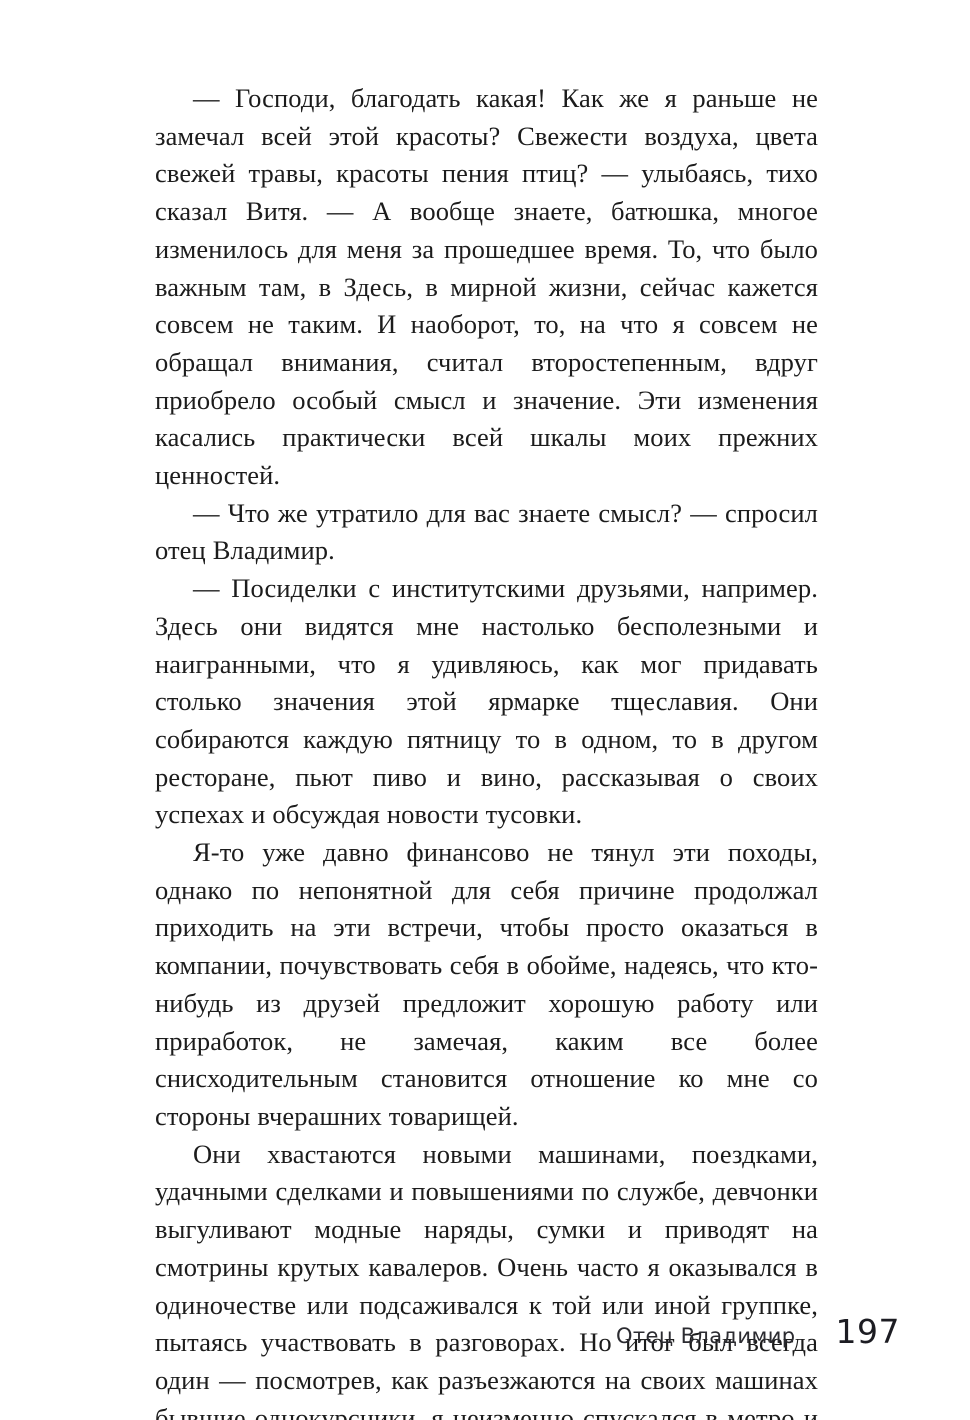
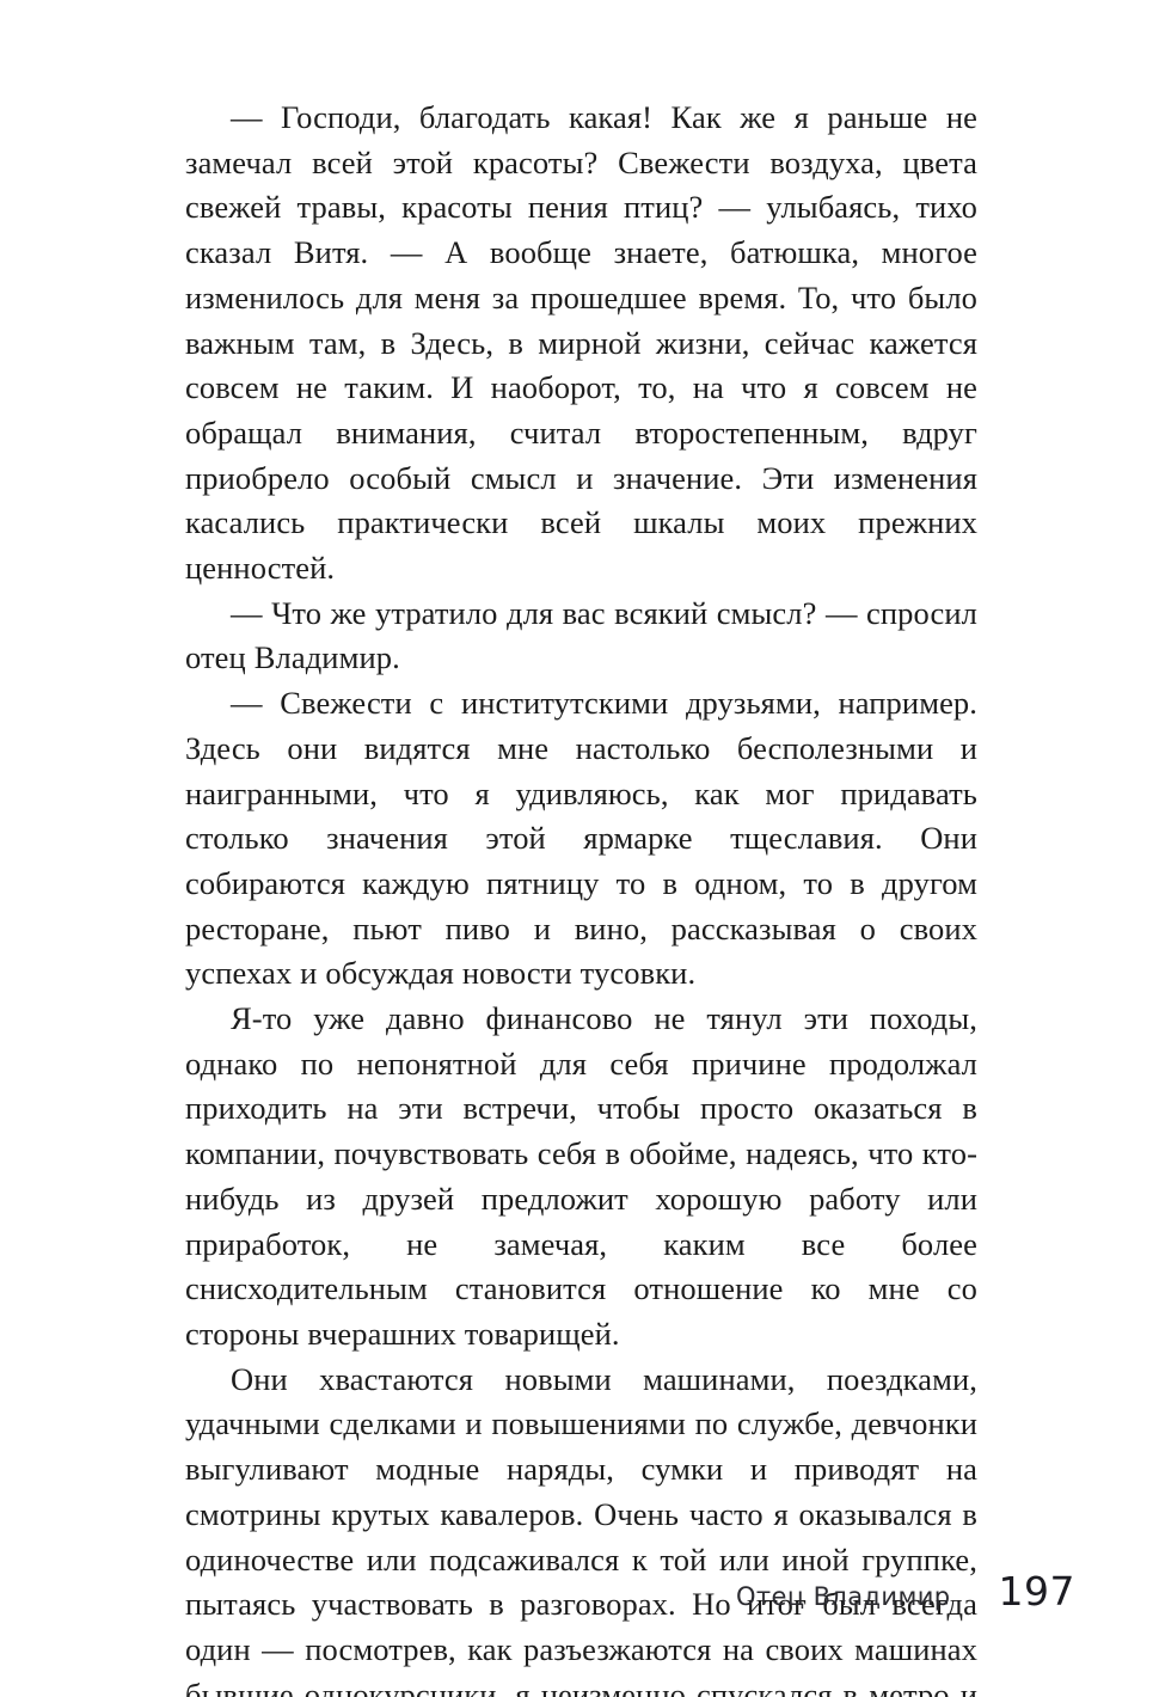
  — Господи, благодать какая! Как же я раньше не замечал всей этой красоты? Свежести воздуха, цвета свежей травы, красоты пения птиц? — улыбаясь, тихо сказал Витя. — А вообще знаете, батюшка, многое изменилось для меня за прошедшее время. То, что было важным там, в Здесь, в мирной жизни, сейчас кажется совсем не таким. И наоборот, то, на что я совсем не обращал внимания, считал второстепенным, вдруг приобрело особый смысл и значение. Эти изменения касались практически всей шкалы моих прежних ценностей.
- — Что же утратило для вас знаете смысл? — спросил отец Владимир.
+ — Что же утратило для вас всякий смысл? — спросил отец Владимир.
- — Посиделки с институтскими друзьями, например. Здесь они видятся мне настолько бесполезными и наигранными, что я удивляюсь, как мог придавать столько значения этой ярмарке тщеславия. Они собираются каждую пятницу то в одном, то в другом ресторане, пьют пиво и вино, рассказывая о своих успехах и обсуждая новости тусовки.
+ — Свежести с институтскими друзьями, например. Здесь они видятся мне настолько бесполезными и наигранными, что я удивляюсь, как мог придавать столько значения этой ярмарке тщеславия. Они собираются каждую пятницу то в одном, то в другом ресторане, пьют пиво и вино, рассказывая о своих успехах и обсуждая новости тусовки.
  Я-то уже давно финансово не тянул эти походы, однако по непонятной для себя причине продолжал приходить на эти встречи, чтобы просто оказаться в компании, почувствовать себя в обойме, надеясь, что кто-нибудь из друзей предложит хорошую работу или приработок, не замечая, каким все более снисходительным становится отношение ко мне со стороны вчерашних товарищей.
  Они хвастаются новыми машинами, поездками, удачными сделками и повышениями по службе, девчонки выгуливают модные наряды, сумки и приводят на смотрины крутых кавалеров. Очень часто я оказывался в одиночестве или подсаживался к той или иной группке, пытаясь участвовать в разговорах. Но итог был всегда один — посмотрев, как разъезжаются на своих машинах бывшие однокурсники, я неизменно спускался в метро и
  Отец Владимир
  197
